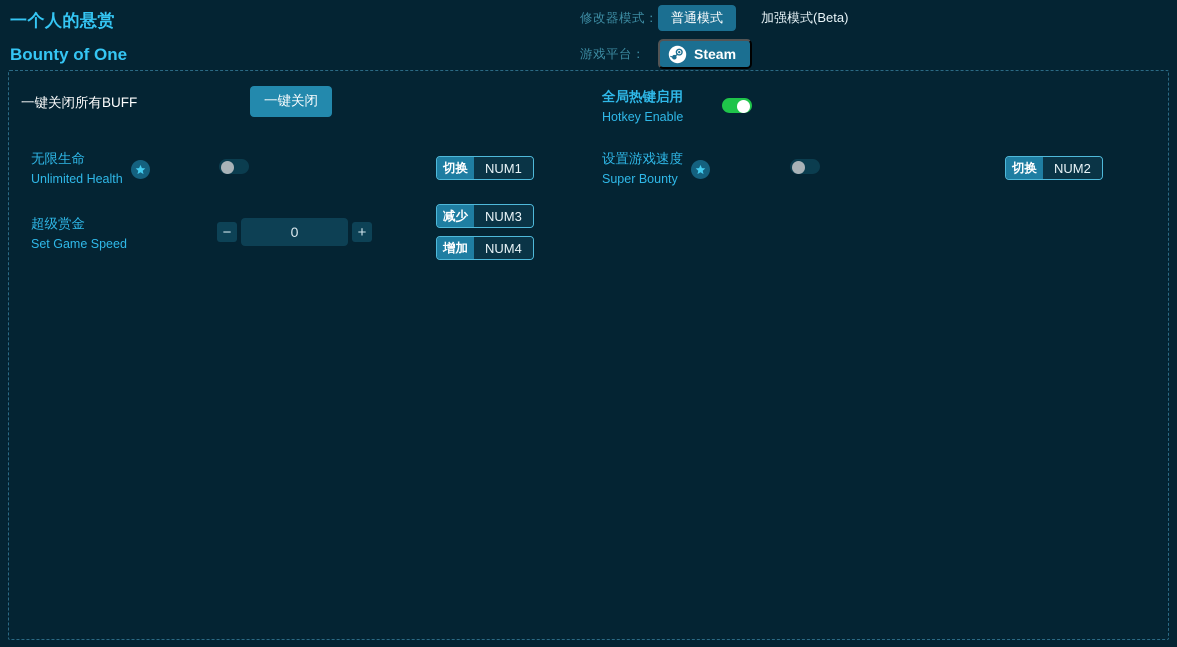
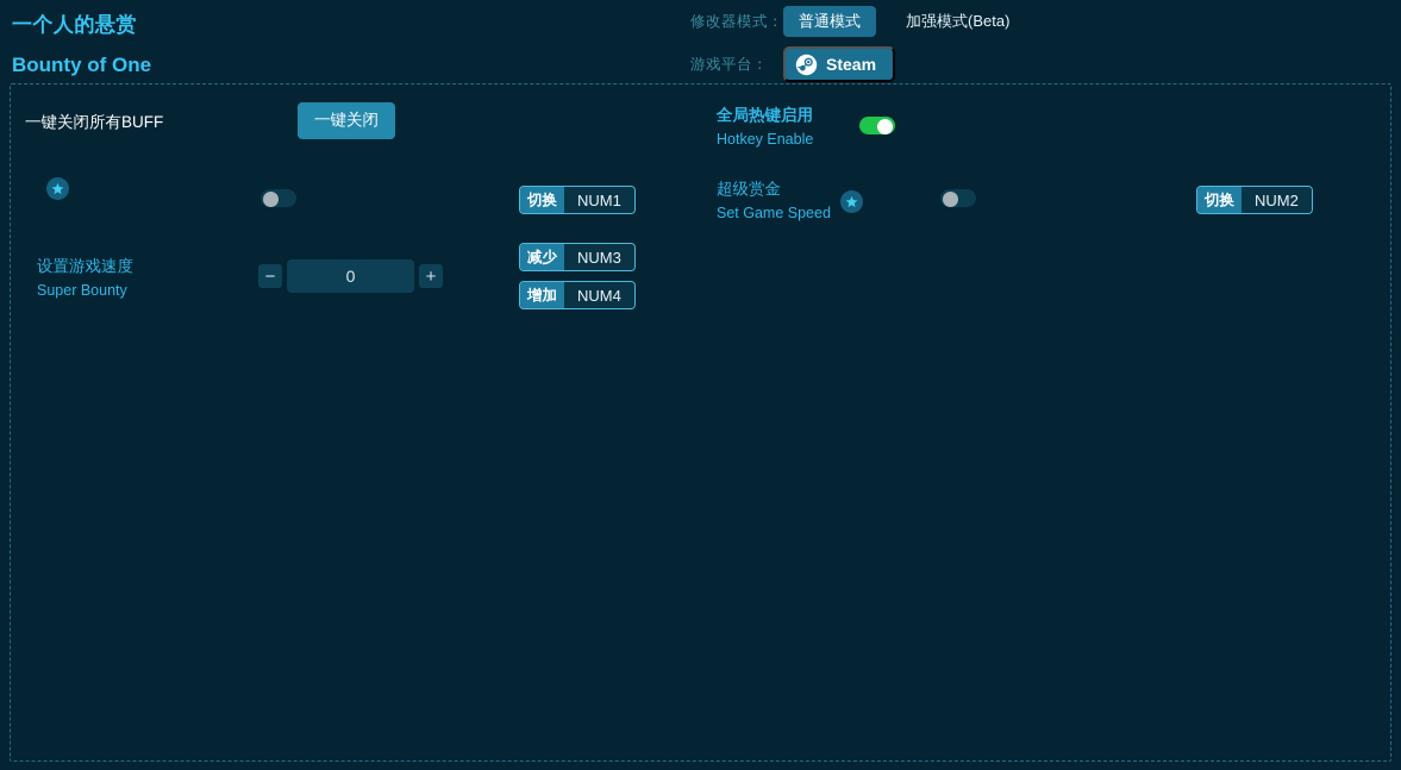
  一个人的悬赏
  Bounty of One
  修改器模式：
  普通模式
  加强模式(Beta)
  游戏平台：
  Steam
  一键关闭所有BUFF
  一键关闭
  全局热键启用
  Hotkey Enable
- 无限生命
- Unlimited Health
  切换
  NUM1
- 设置游戏速度
+ 超级赏金
- Super Bounty
+ Set Game Speed
  切换
  NUM2
- 超级赏金
+ 设置游戏速度
- Set Game Speed
+ Super Bounty
  −
  0
  +
  减少
  NUM3
  增加
  NUM4
